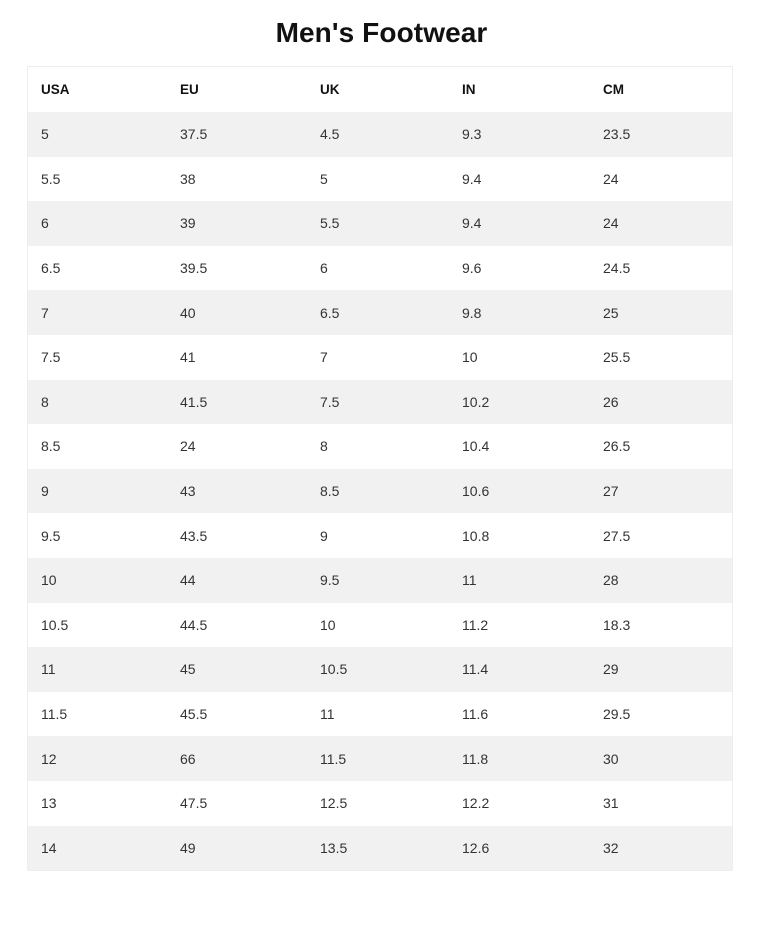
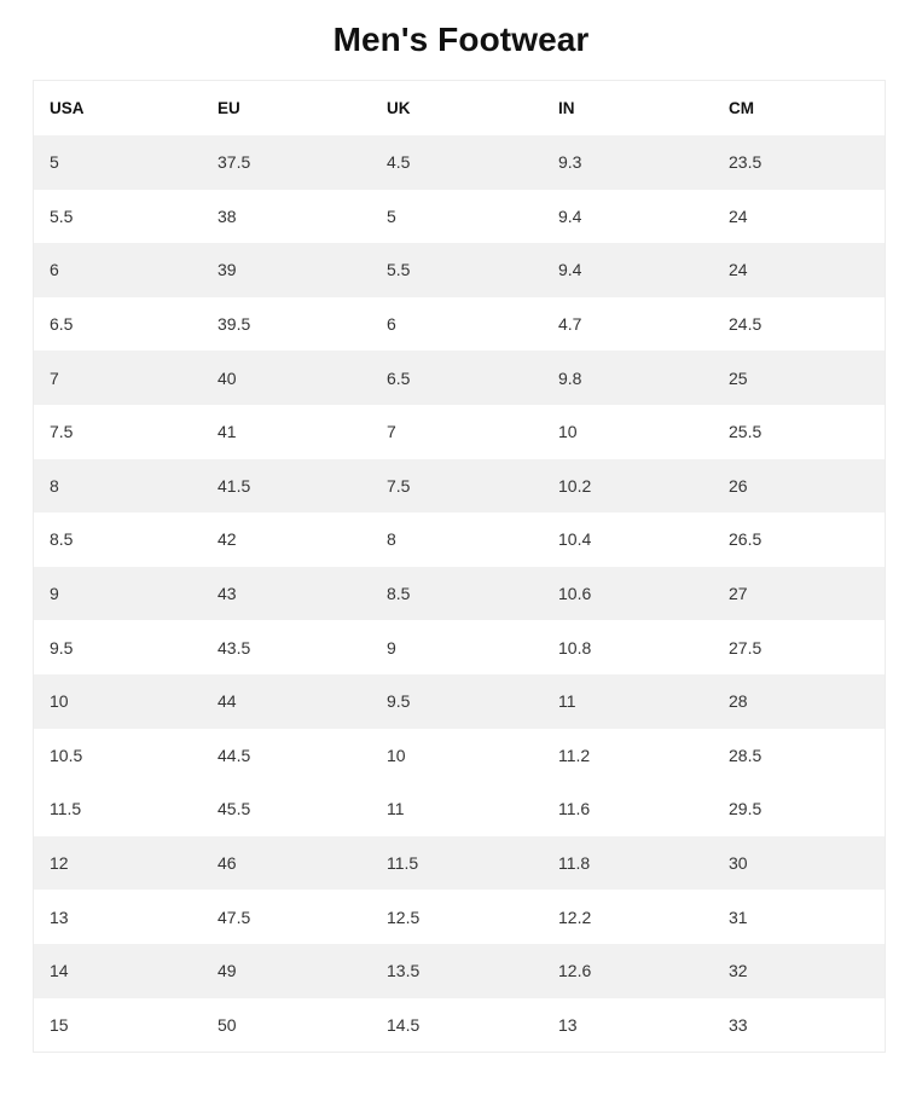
  Men's Footwear
  USA	EU	UK	IN	CM
  5	37.5	4.5	9.3	23.5
  5.5	38	5	9.4	24
  6	39	5.5	9.4	24
- 6.5	39.5	6	9.6	24.5
+ 6.5	39.5	6	4.7	24.5
  7	40	6.5	9.8	25
  7.5	41	7	10	25.5
  8	41.5	7.5	10.2	26
- 8.5	24	8	10.4	26.5
+ 8.5	42	8	10.4	26.5
  9	43	8.5	10.6	27
  9.5	43.5	9	10.8	27.5
  10	44	9.5	11	28
- 10.5	44.5	10	11.2	18.3
+ 10.5	44.5	10	11.2	28.5
- 11	45	10.5	11.4	29
  11.5	45.5	11	11.6	29.5
- 12	66	11.5	11.8	30
+ 12	46	11.5	11.8	30
  13	47.5	12.5	12.2	31
  14	49	13.5	12.6	32
+ 15	50	14.5	13	33
